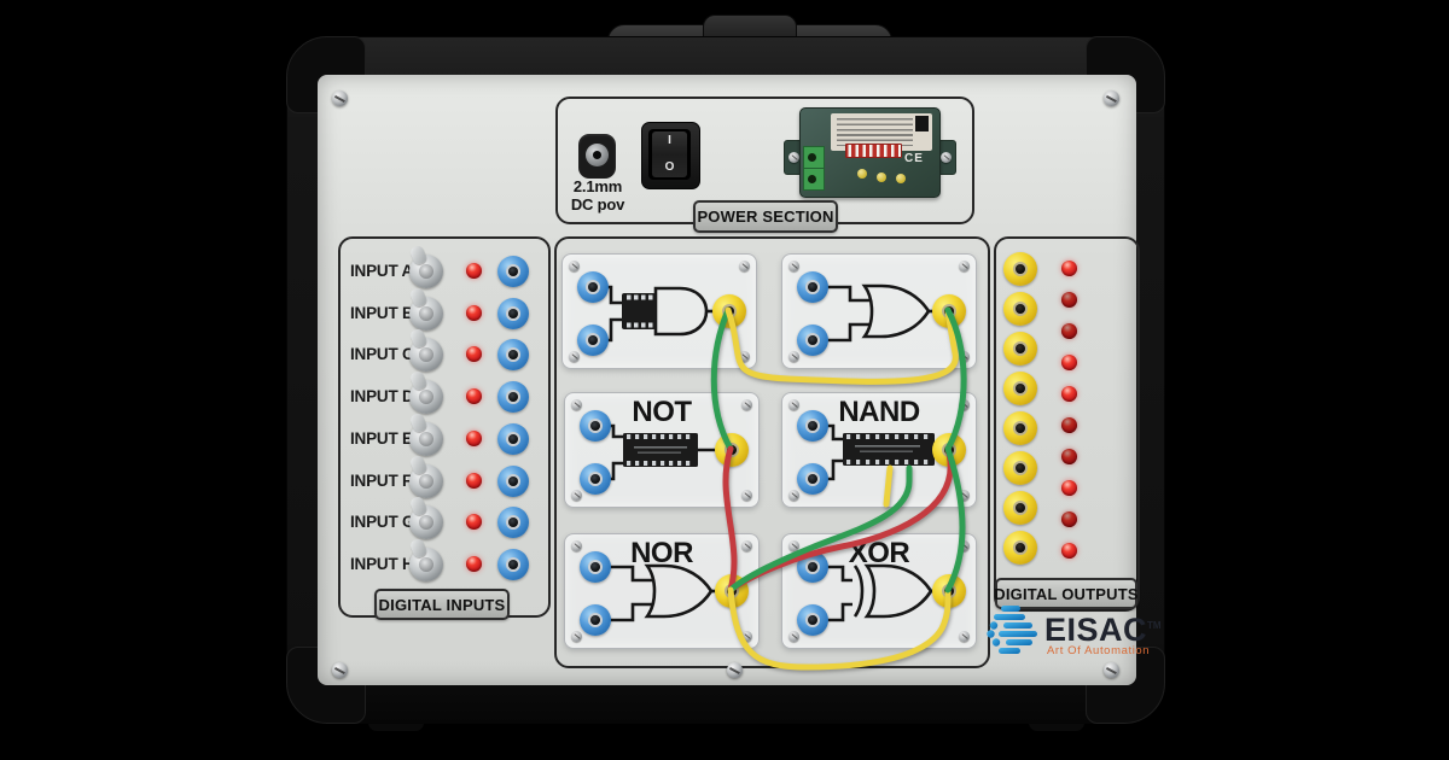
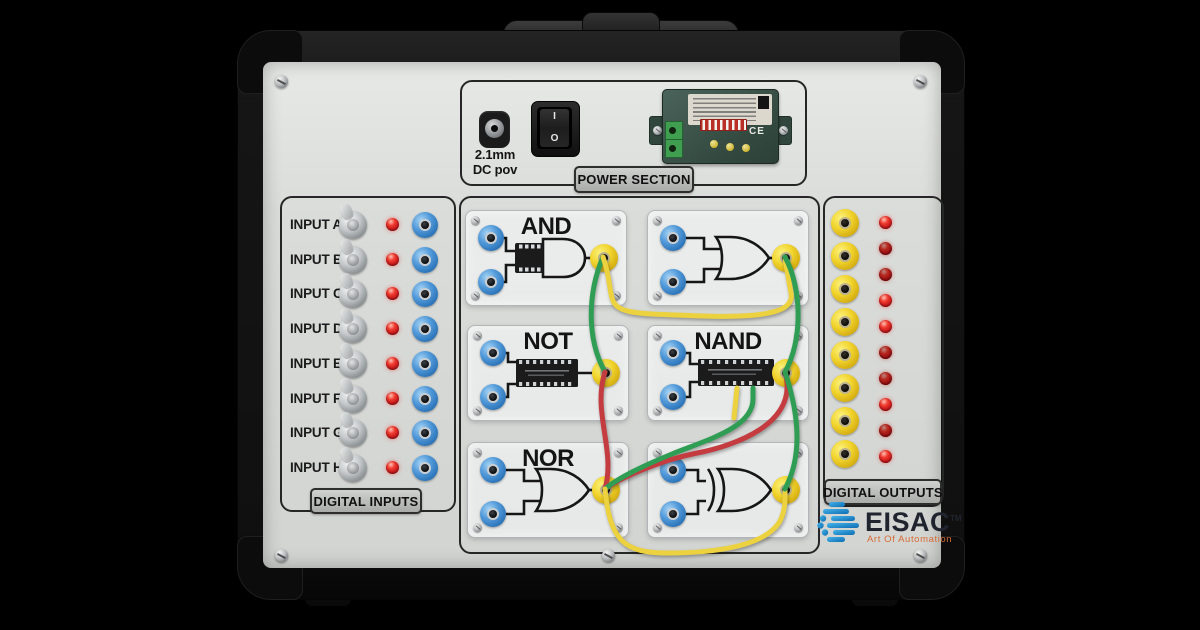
  2.1mm
  DC pov
  I
  O
  CE
  POWER SECTION
  INPUT A
  INPUT B
  INPUT C
  INPUT D
  INPUT E
  INPUT F
  INPUT
  INPUT H
  DIGITAL INPUTS
+ AND
  NOT
  NAND
  NOR
- XOR
  DIGITAL OUTPUTS
  EISACTM
  Art Of Automation
